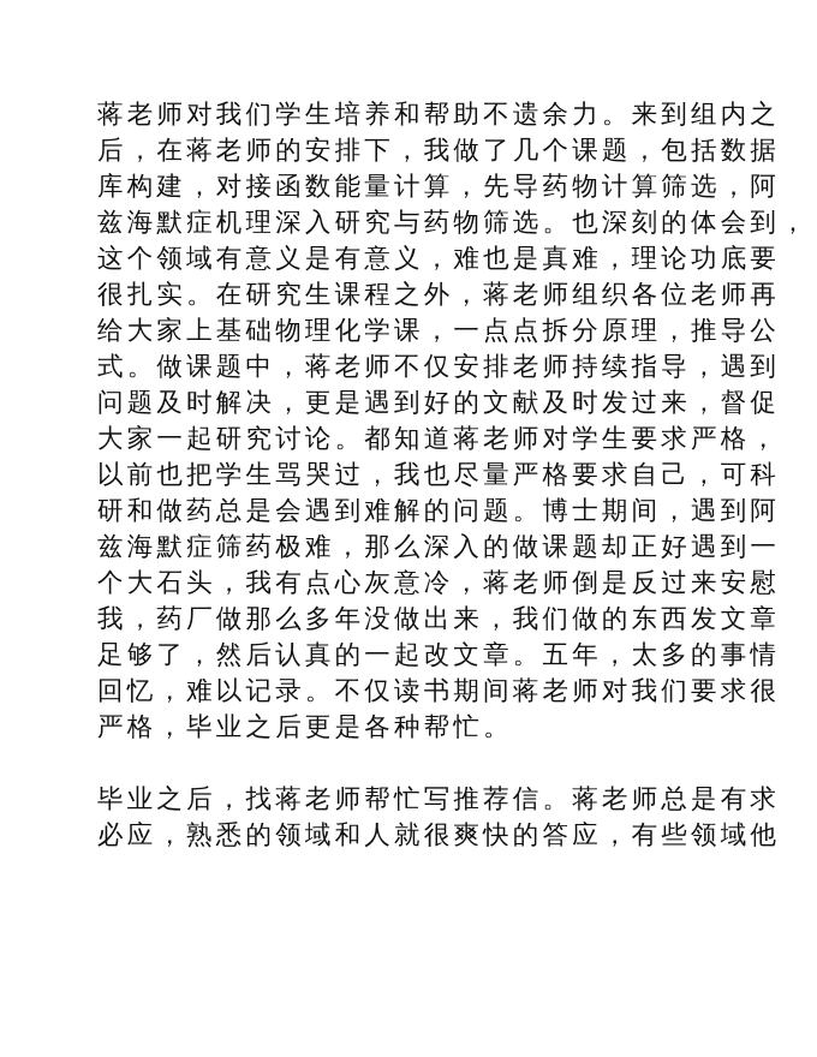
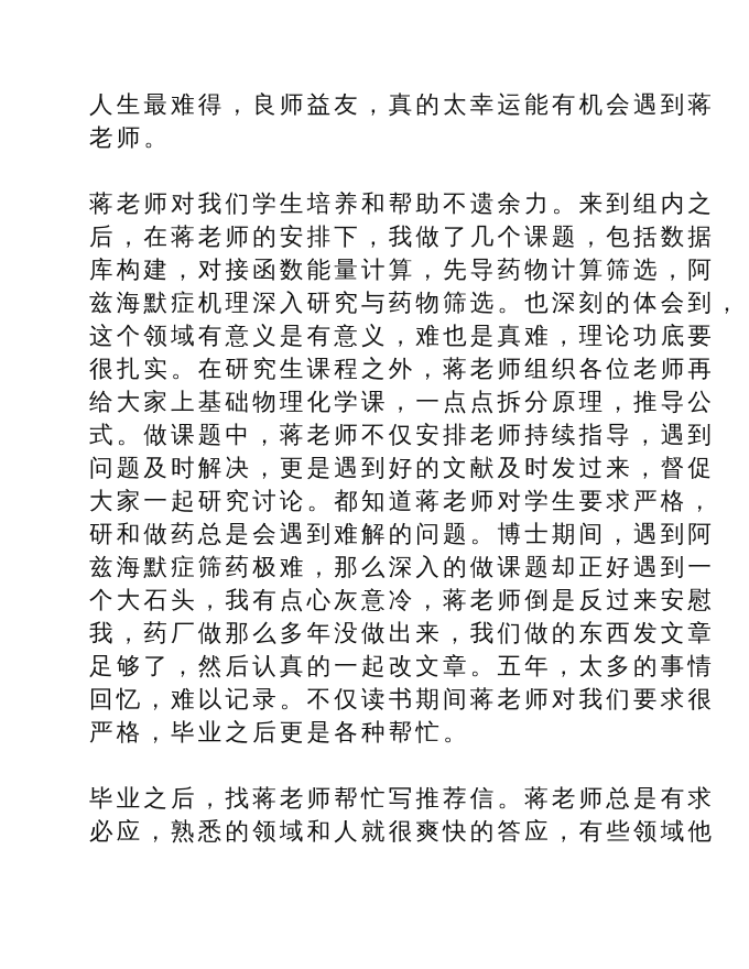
+ 人生最难得，良师益友，真的太幸运能有机会遇到蒋
+ 老师。
  蒋老师对我们学生培养和帮助不遗余力。来到组内之
  后，在蒋老师的安排下，我做了几个课题，包括数据
  库构建，对接函数能量计算，先导药物计算筛选，阿
  兹海默症机理深入研究与药物筛选。也深刻的体会到，
  这个领域有意义是有意义，难也是真难，理论功底要
  很扎实。在研究生课程之外，蒋老师组织各位老师再
  给大家上基础物理化学课，一点点拆分原理，推导公
  式。做课题中，蒋老师不仅安排老师持续指导，遇到
  问题及时解决，更是遇到好的文献及时发过来，督促
  大家一起研究讨论。都知道蒋老师对学生要求严格，
- 以前也把学生骂哭过，我也尽量严格要求自己，可科
  研和做药总是会遇到难解的问题。博士期间，遇到阿
  兹海默症筛药极难，那么深入的做课题却正好遇到一
  个大石头，我有点心灰意冷，蒋老师倒是反过来安慰
  我，药厂做那么多年没做出来，我们做的东西发文章
  足够了，然后认真的一起改文章。五年，太多的事情
  回忆，难以记录。不仅读书期间蒋老师对我们要求很
  严格，毕业之后更是各种帮忙。
  毕业之后，找蒋老师帮忙写推荐信。蒋老师总是有求
  必应，熟悉的领域和人就很爽快的答应，有些领域他
